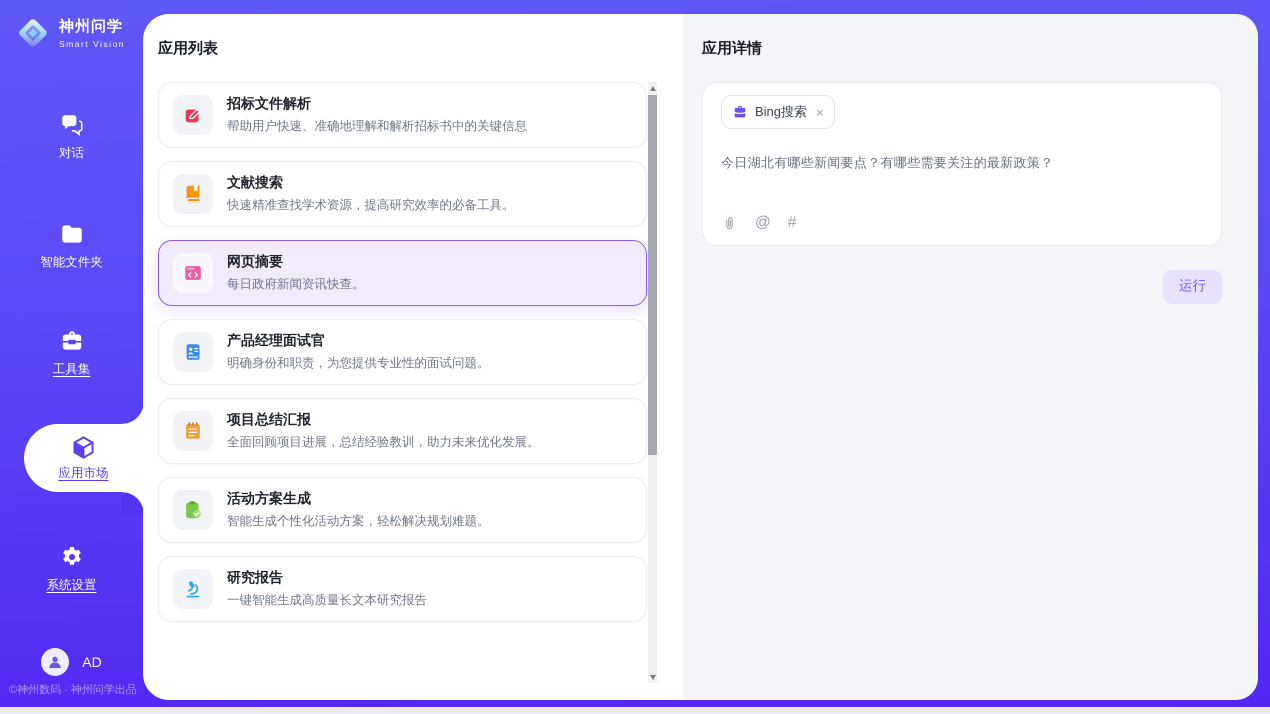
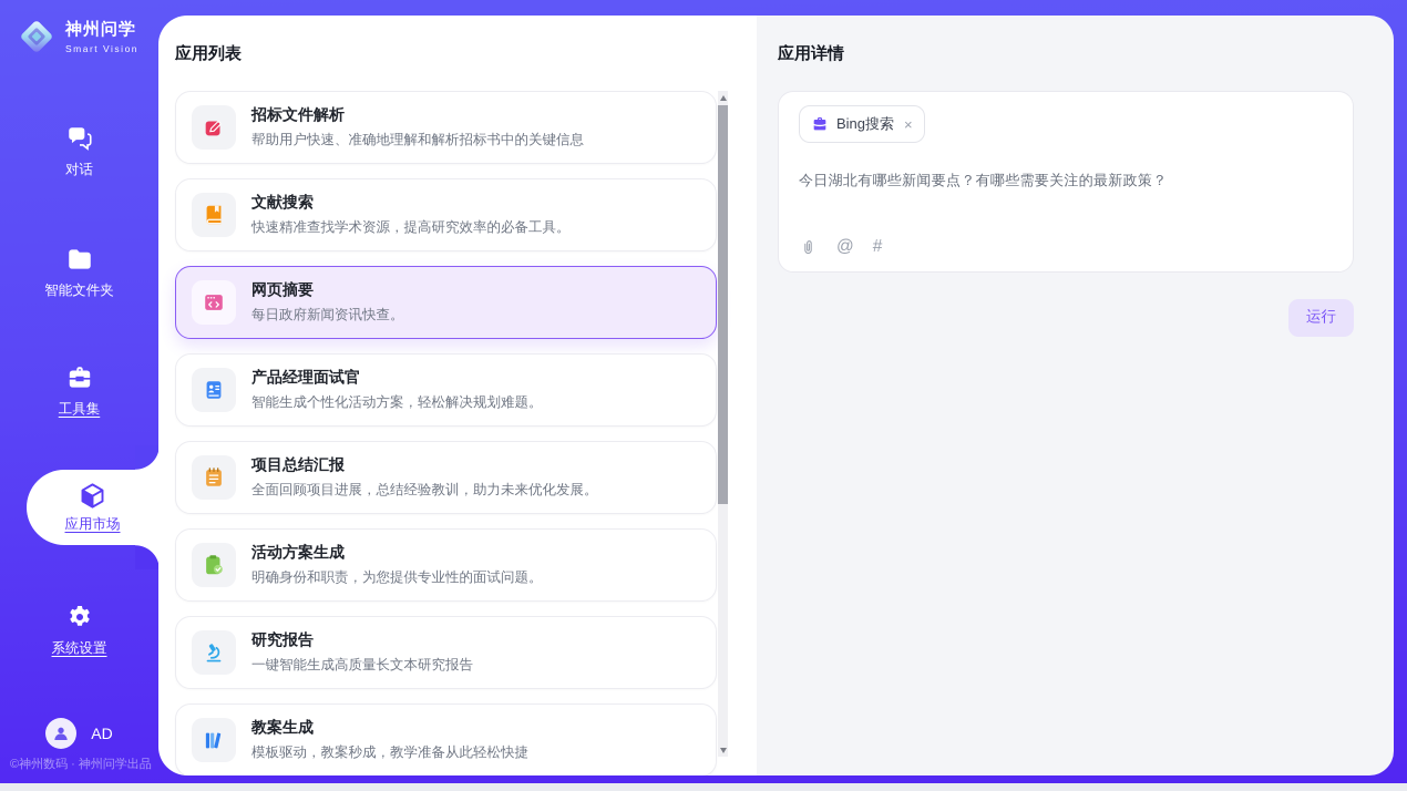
  神州问学
  Smart Vision
  对话
  智能文件夹
  工具集
  应用市场
  系统设置
  AD
  ©神州数码 · 神州问学出品
  应用列表
  招标文件解析
  帮助用户快速、准确地理解和解析招标书中的关键信息
  文献搜索
  快速精准查找学术资源，提高研究效率的必备工具。
  网页摘要
  每日政府新闻资讯快查。
  产品经理面试官
- 明确身份和职责，为您提供专业性的面试问题。
+ 智能生成个性化活动方案，轻松解决规划难题。
  项目总结汇报
  全面回顾项目进展，总结经验教训，助力未来优化发展。
  活动方案生成
- 智能生成个性化活动方案，轻松解决规划难题。
+ 明确身份和职责，为您提供专业性的面试问题。
  研究报告
  一键智能生成高质量长文本研究报告
+ 教案生成
+ 模板驱动，教案秒成，教学准备从此轻松快捷
  应用详情
  Bing搜索
  ×
  今日湖北有哪些新闻要点？有哪些需要关注的最新政策？
  @
  #
  运行
